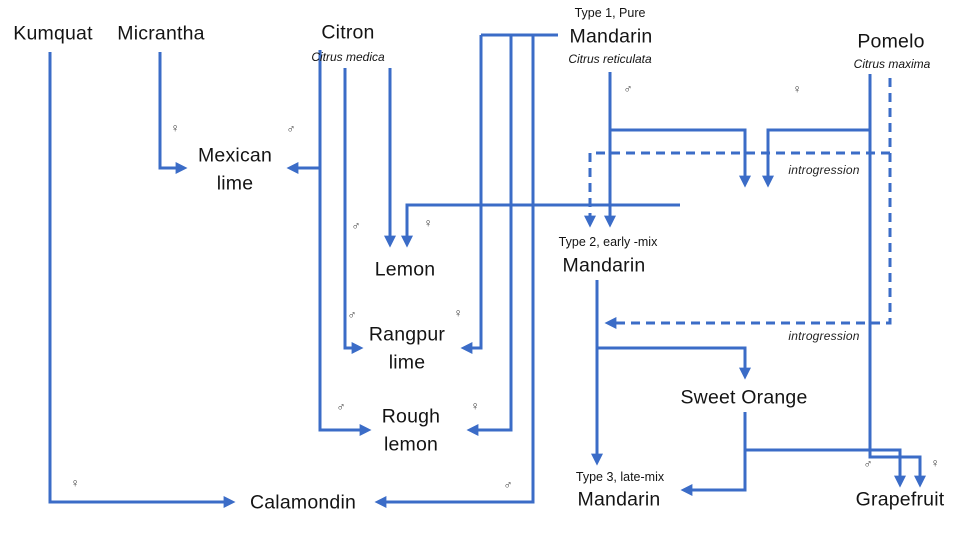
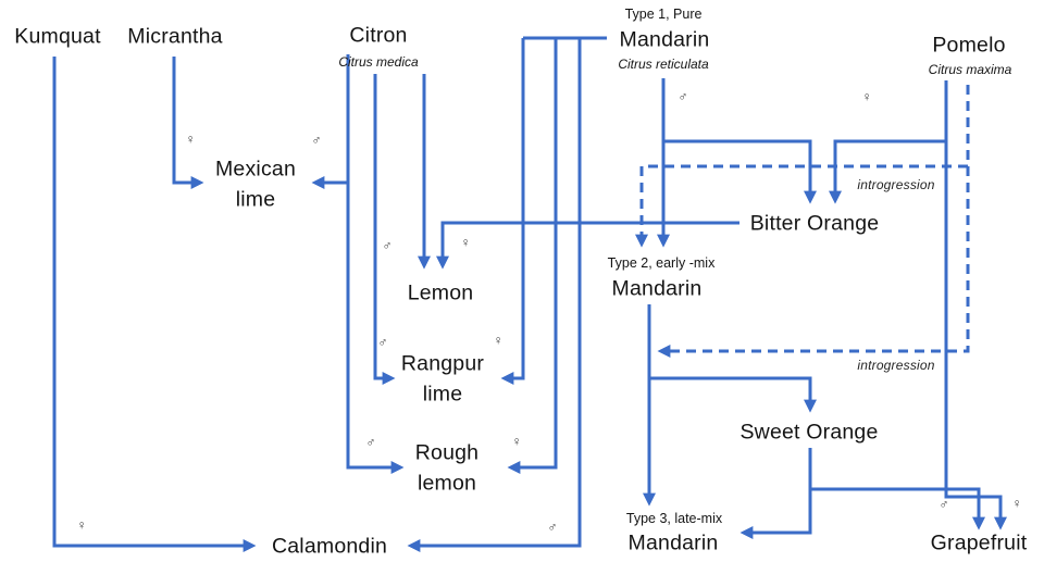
  Kumquat
  Micrantha
  Citron
  Citrus medica
  Type 1, Pure
  Mandarin
  Citrus reticulata
  Pomelo
  Citrus maxima
  Mexican lime
+ Bitter Orange
  Lemon
  Type 2, early -mix
  Mandarin
  Rangpur lime
  Rough lemon
  Sweet Orange
  Calamondin
  Type 3, late-mix
  Mandarin
  Grapefruit
  introgression
  introgression
  ♀
  ♂
  ♂
  ♀
  ♂
  ♀
  ♂
  ♀
  ♂
  ♀
  ♀
  ♂
  ♂
  ♀
